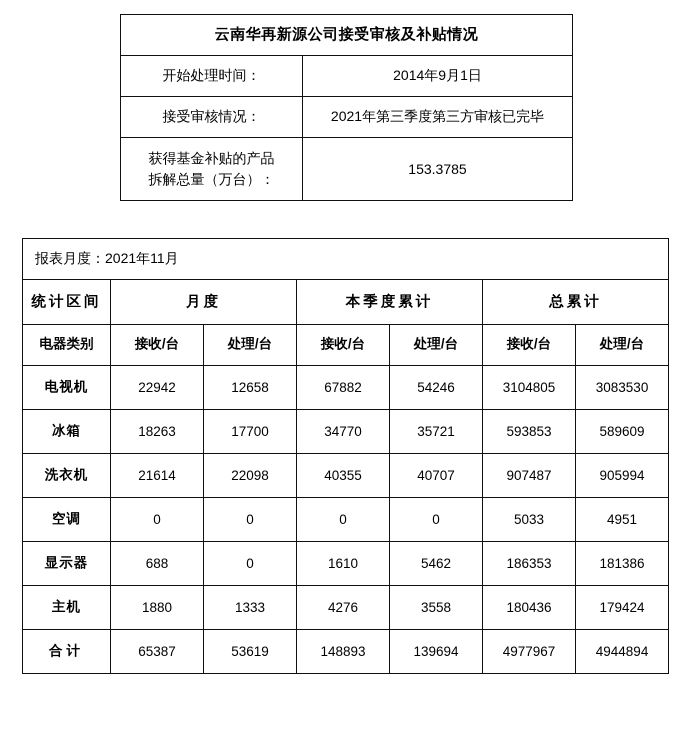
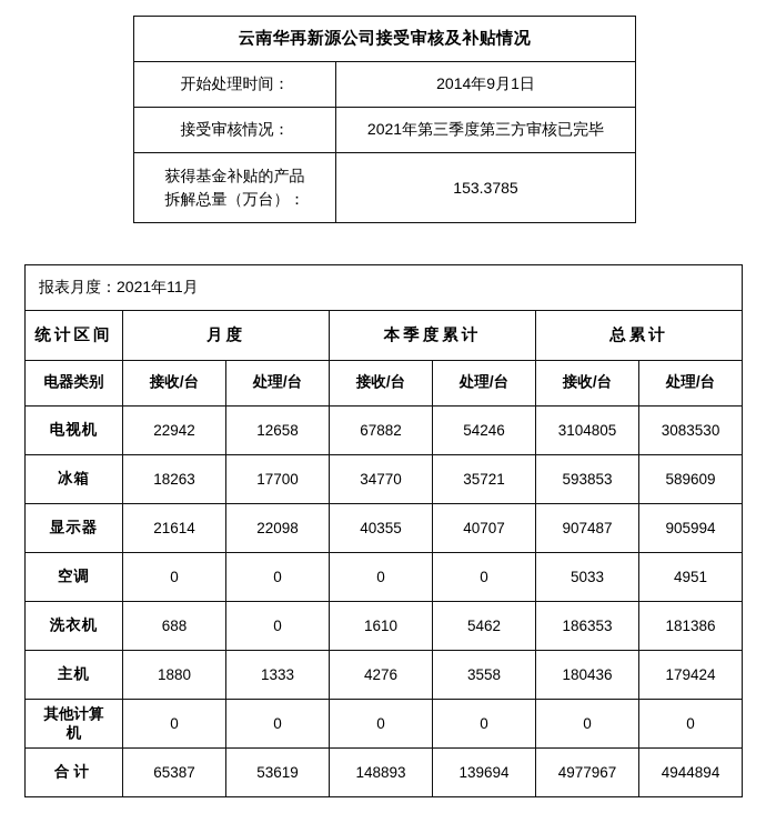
  云南华再新源公司接受审核及补贴情况
  开始处理时间：	2014年9月1日
  接受审核情况：	2021年第三季度第三方审核已完毕
  获得基金补贴的产品 拆解总量（万台）：	153.3785
  报表月度：2021年11月
  统计区间	月度	本季度累计	总累计
  电器类别	接收/台	处理/台	接收/台	处理/台	接收/台	处理/台
  电视机	22942	12658	67882	54246	3104805	3083530
  冰箱	18263	17700	34770	35721	593853	589609
- 洗衣机	21614	22098	40355	40707	907487	905994
+ 显示器	21614	22098	40355	40707	907487	905994
  空调	0	0	0	0	5033	4951
- 显示器	688	0	1610	5462	186353	181386
+ 洗衣机	688	0	1610	5462	186353	181386
  主机	1880	1333	4276	3558	180436	179424
+ 其他计算 机	0	0	0	0	0	0
  合计	65387	53619	148893	139694	4977967	4944894
